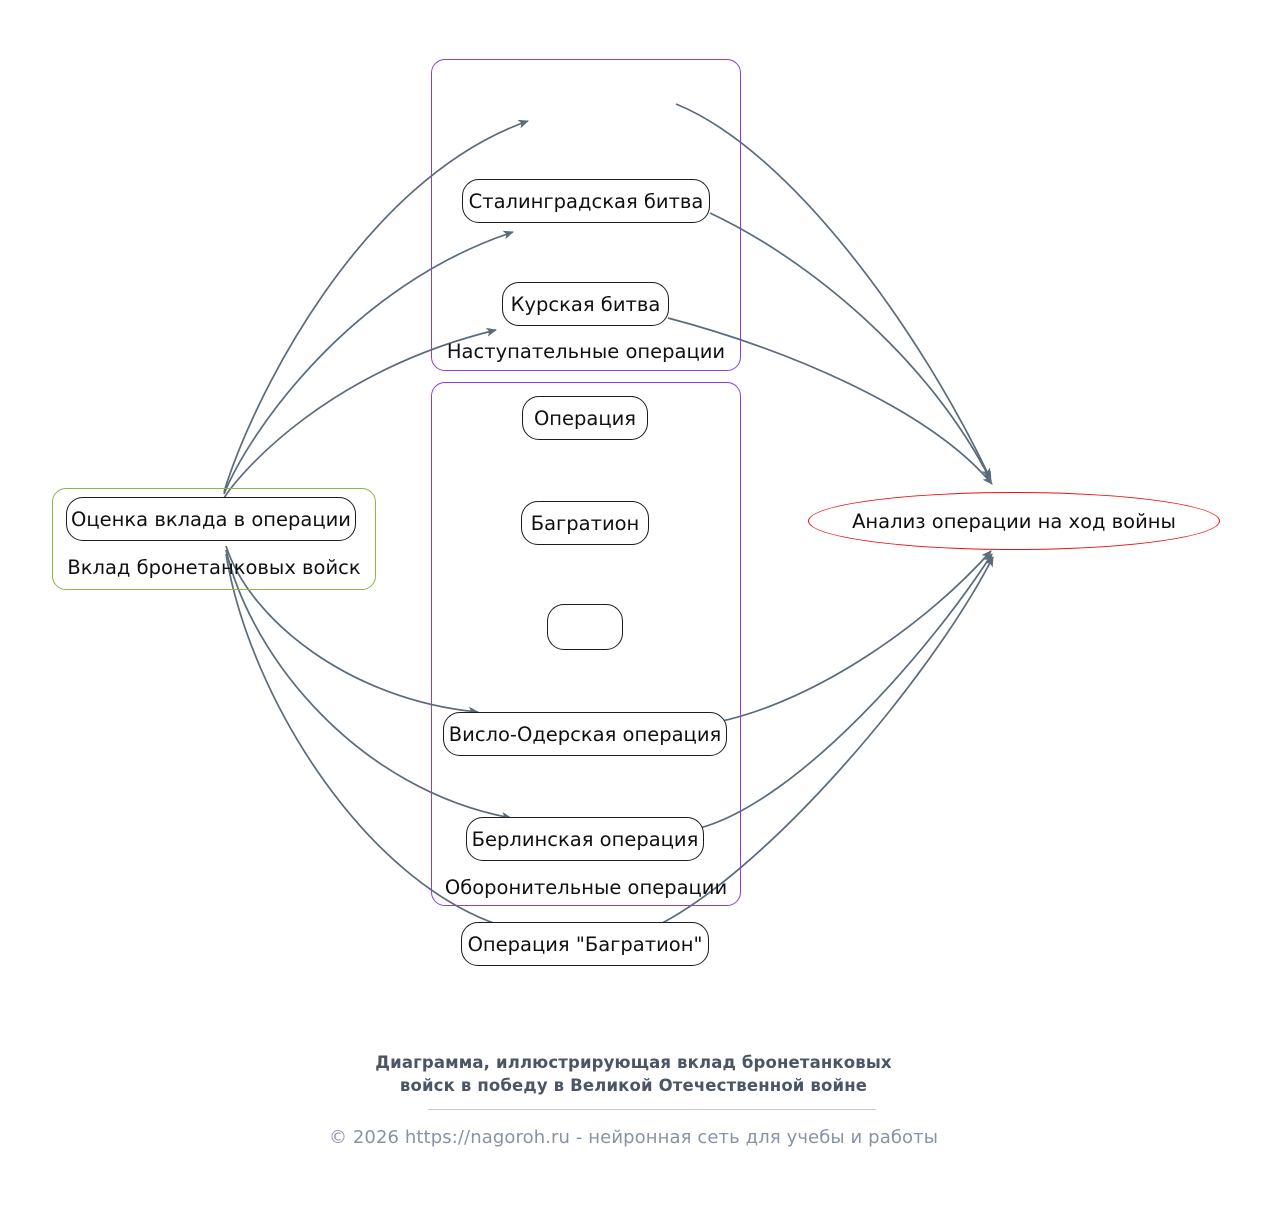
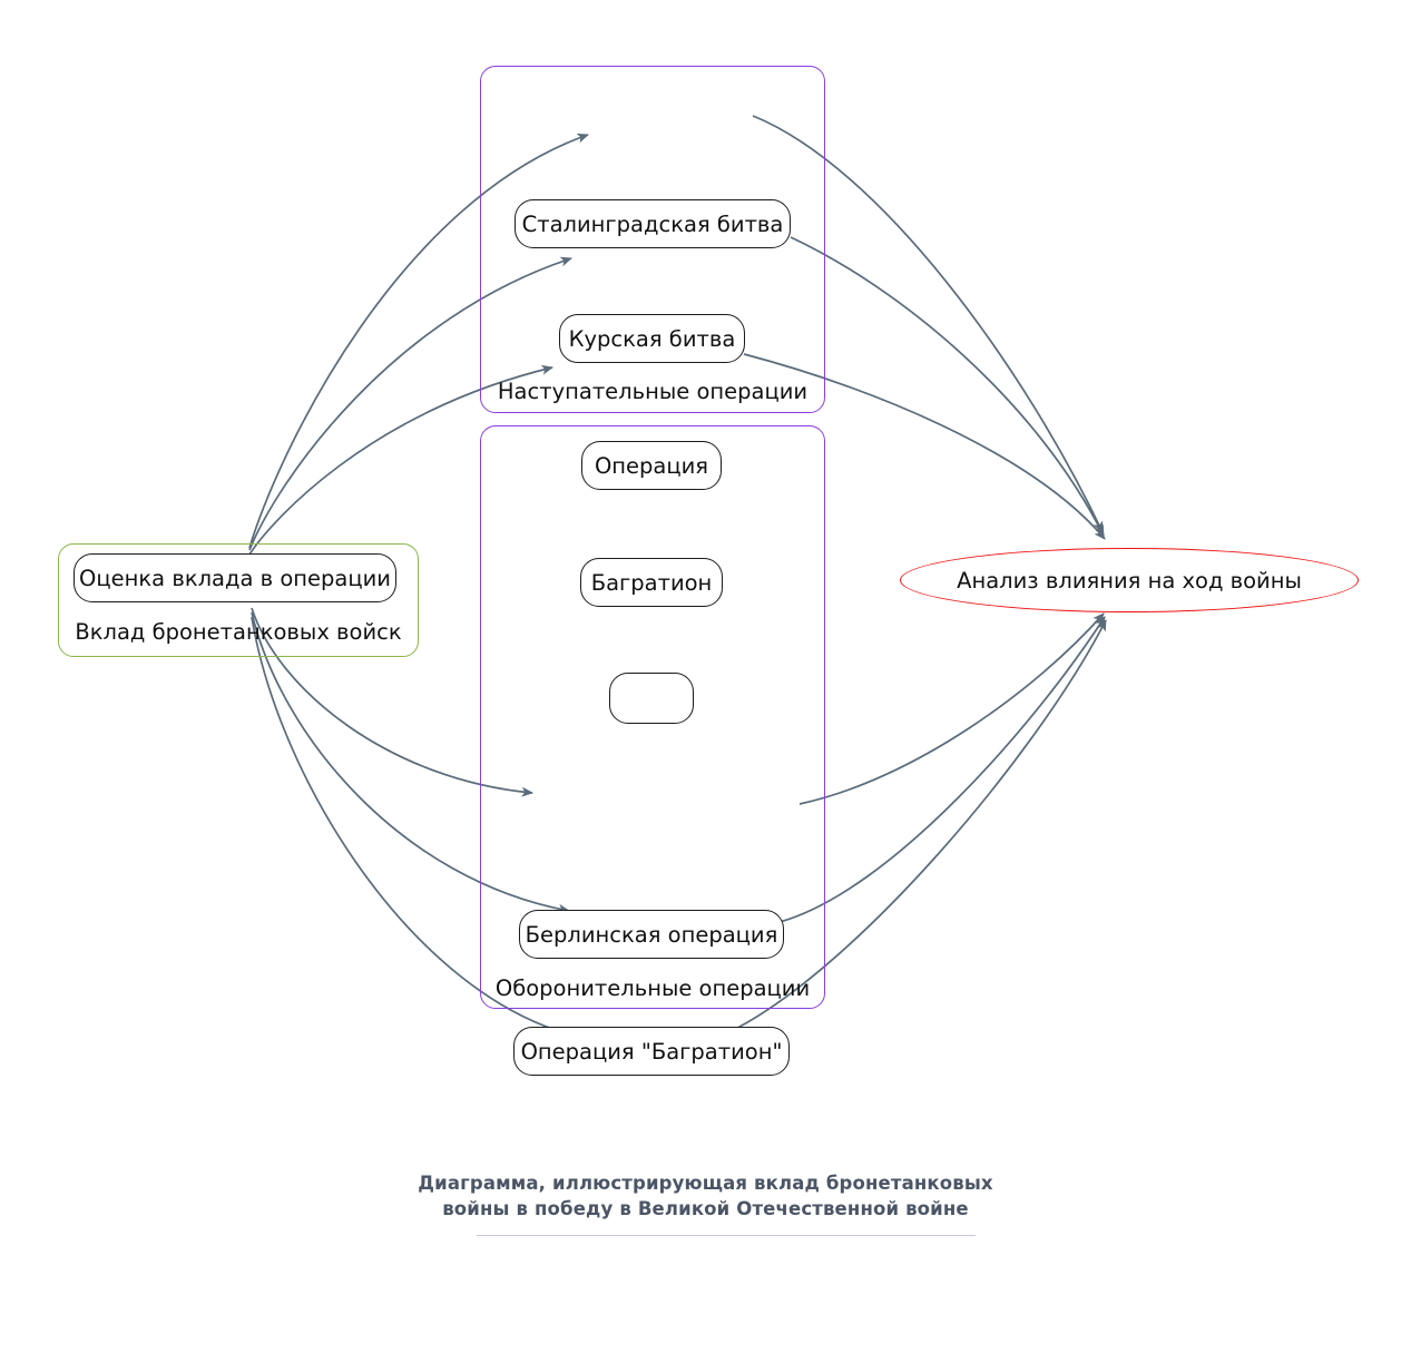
  Оценка вклада в операции
  Вклад бронетанковых войск
  Сталинградская битва
  Курская битва
  Наступательные операции
  Операция
  Багратион
- Висло-Одерская операция
  Берлинская операция
  Оборонительные операции
  Операция "Багратион"
- Анализ операции на ход войны
+ Анализ влияния на ход войны
  Диаграмма, иллюстрирующая вклад бронетанковых
- войск в победу в Великой Отечественной войне
+ войны в победу в Великой Отечественной войне
- © 2026 https://nagoroh.ru - нейронная сеть для учебы и работы
